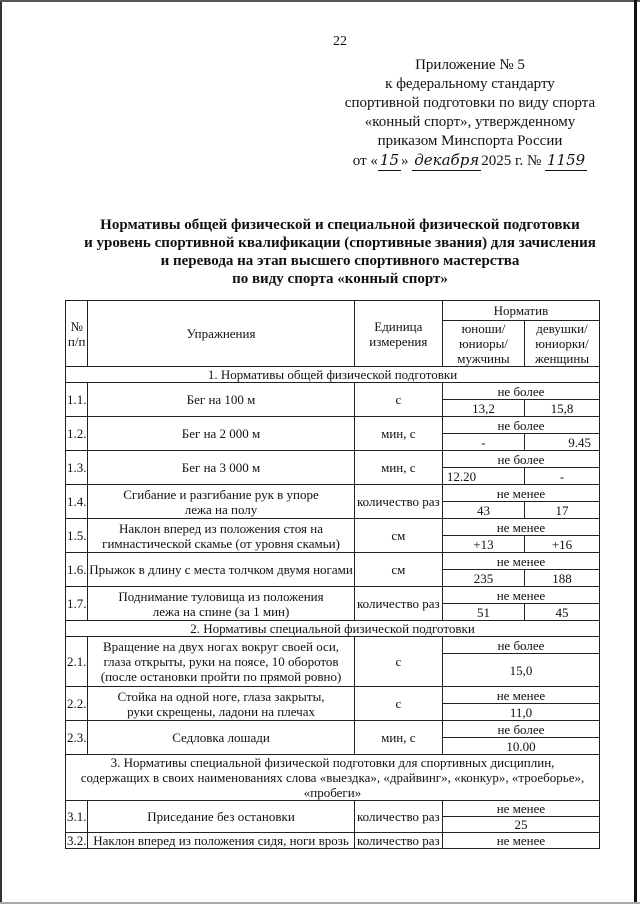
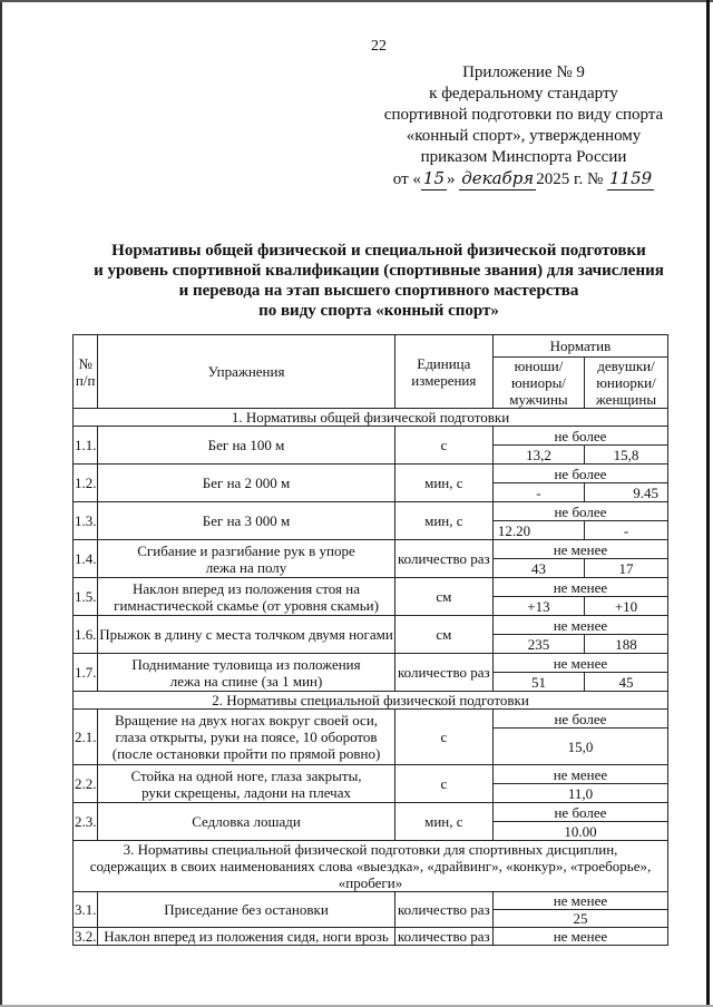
  22
- Приложение № 5
+ Приложение № 9
  к федеральному стандарту
  спортивной подготовки по виду спорта
  «конный спорт», утвержденному
  приказом Минспорта России
  от « 15 » декабря 2025 г. № 1159
  Нормативы общей физической и специальной физической подготовки
  и уровень спортивной квалификации (спортивные звания) для зачисления
  и перевода на этап высшего спортивного мастерства
  по виду спорта «конный спорт»
  № п/п	Упражнения	Единица измерения	Норматив
  юноши/ юниоры/ мужчины	девушки/ юниорки/ женщины
  1. Нормативы общей физической подготовки
  1.1.	Бег на 100 м	с	не более
  13,2	15,8
  1.2.	Бег на 2 000 м	мин, с	не более
  -	9.45
  1.3.	Бег на 3 000 м	мин, с	не более
  12.20	-
  1.4.	Сгибание и разгибание рук в упоре лежа на полу	количество раз	не менее
  43	17
  1.5.	Наклон вперед из положения стоя на гимнастической скамье (от уровня скамьи)	см	не менее
- +13	+16
+ +13	+10
  1.6.	Прыжок в длину с места толчком двумя ногами	см	не менее
  235	188
  1.7.	Поднимание туловища из положения лежа на спине (за 1 мин)	количество раз	не менее
  51	45
  2. Нормативы специальной физической подготовки
  2.1.	Вращение на двух ногах вокруг своей оси, глаза открыты, руки на поясе, 10 оборотов (после остановки пройти по прямой ровно)	с	не более
  15,0
  2.2.	Стойка на одной ноге, глаза закрыты, руки скрещены, ладони на плечах	с	не менее
  11,0
  2.3.	Седловка лошади	мин, с	не более
  10.00
  3. Нормативы специальной физической подготовки для спортивных дисциплин, содержащих в своих наименованиях слова «выездка», «драйвинг», «конкур», «троеборье», «пробеги»
  3.1.	Приседание без остановки	количество раз	не менее
  25
  3.2.	Наклон вперед из положения сидя, ноги врозь	количество раз	не менее
